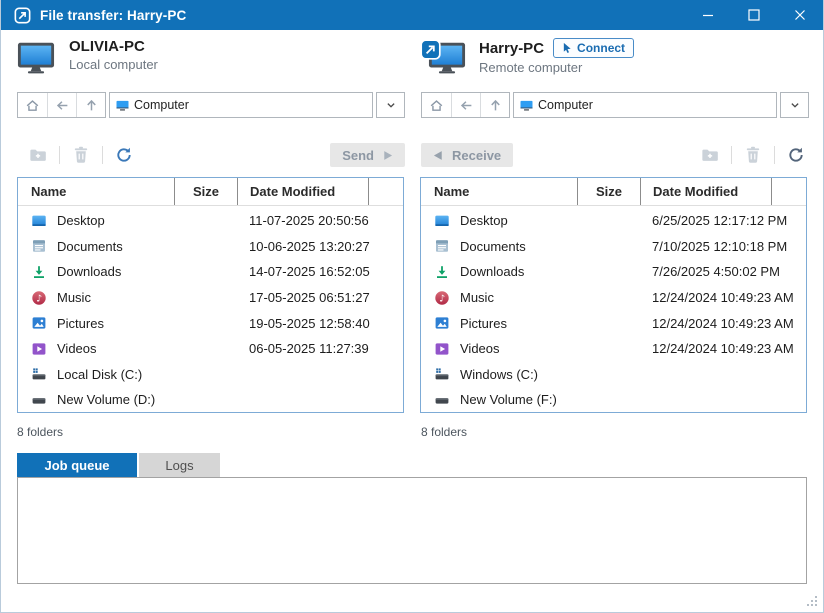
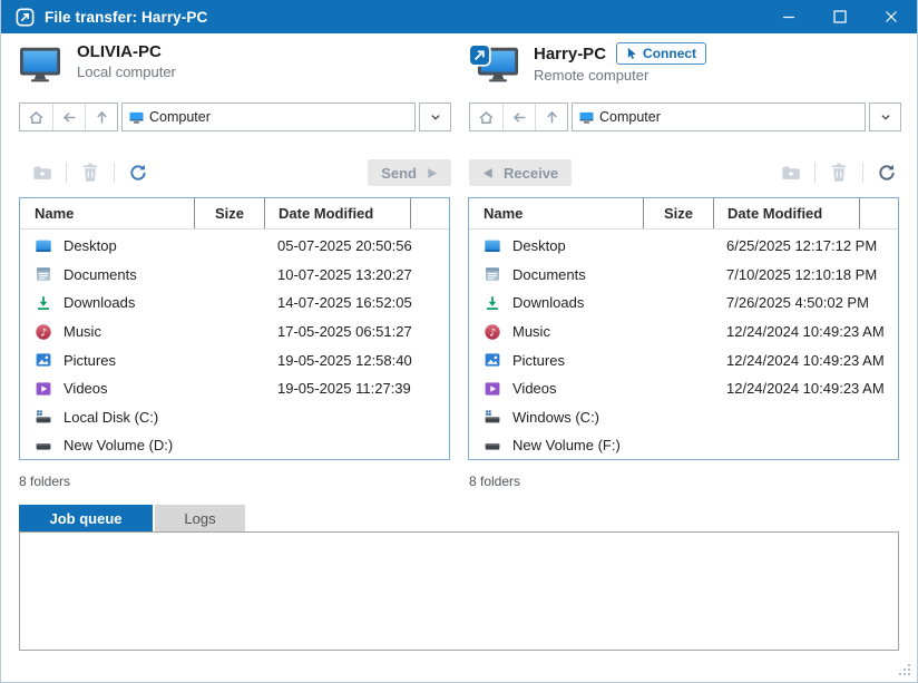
  File transfer: Harry-PC
  OLIVIA-PC
  Local computer
  Harry-PC
  Connect
  Remote computer
  Computer
  Computer
  Send
  Receive
  Name
  Size
  Date Modified
  Desktop
- 11-07-2025 20:50:56
+ 05-07-2025 20:50:56
  Documents
- 10-06-2025 13:20:27
+ 10-07-2025 13:20:27
  Downloads
  14-07-2025 16:52:05
  Music
  17-05-2025 06:51:27
  Pictures
  19-05-2025 12:58:40
  Videos
- 06-05-2025 11:27:39
+ 19-05-2025 11:27:39
  Local Disk (C:)
  New Volume (D:)
  Name
  Size
  Date Modified
  Desktop
  6/25/2025 12:17:12 PM
  Documents
  7/10/2025 12:10:18 PM
  Downloads
  7/26/2025 4:50:02 PM
  Music
  12/24/2024 10:49:23 AM
  Pictures
  12/24/2024 10:49:23 AM
  Videos
  12/24/2024 10:49:23 AM
  Windows (C:)
  New Volume (F:)
  8 folders
  8 folders
  Job queue
  Logs
